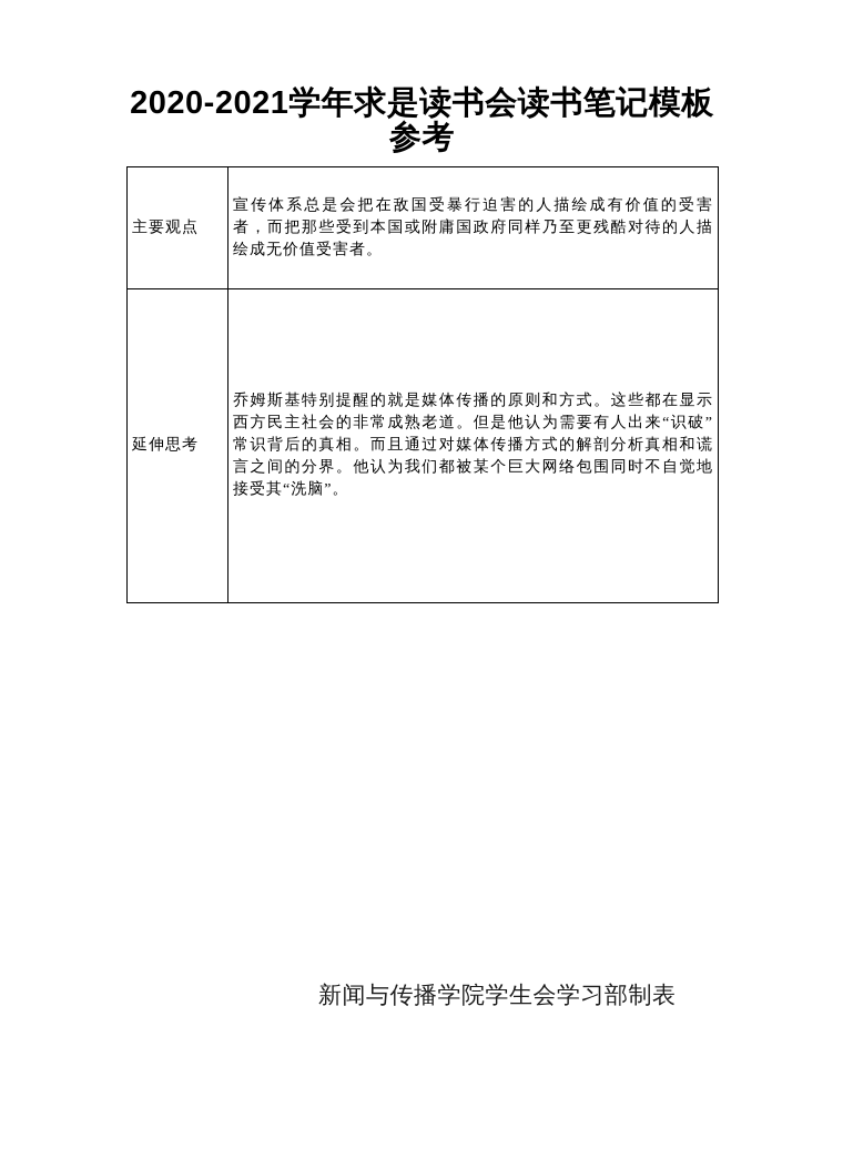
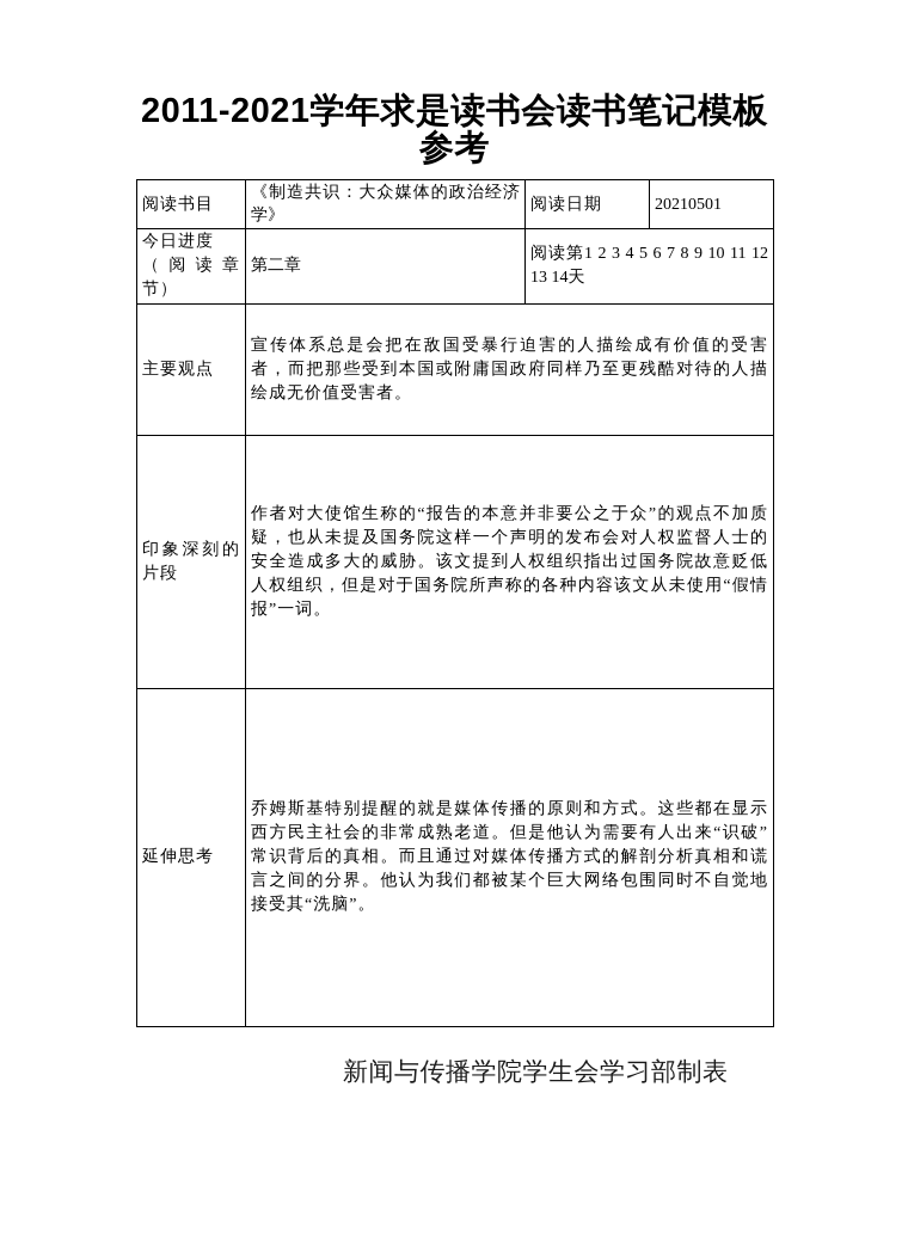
- 2020-2021学年求是读书会读书笔记模板参考
+ 2011-2021学年求是读书会读书笔记模板参考
+ 阅读书目	《制造共识：大众媒体的政治经济学》	阅读日期	20210501
+ 今日进度 （阅读章节）	第二章	阅读第1 2 3 4 5 6 7 8 9 10 11 12 13 14天
  主要观点	宣传体系总是会把在敌国受暴行迫害的人描绘成有价值的受害者，而把那些受到本国或附庸国政府同样乃至更残酷对待的人描绘成无价值受害者。
+ 印象深刻的片段	作者对大使馆生称的“报告的本意并非要公之于众”的观点不加质疑，也从未提及国务院这样一个声明的发布会对人权监督人士的安全造成多大的威胁。该文提到人权组织指出过国务院故意贬低人权组织，但是对于国务院所声称的各种内容该文从未使用“假情报”一词。
  延伸思考	乔姆斯基特别提醒的就是媒体传播的原则和方式。这些都在显示西方民主社会的非常成熟老道。但是他认为需要有人出来“识破”常识背后的真相。而且通过对媒体传播方式的解剖分析真相和谎言之间的分界。他认为我们都被某个巨大网络包围同时不自觉地接受其“洗脑”。
  新闻与传播学院学生会学习部制表
